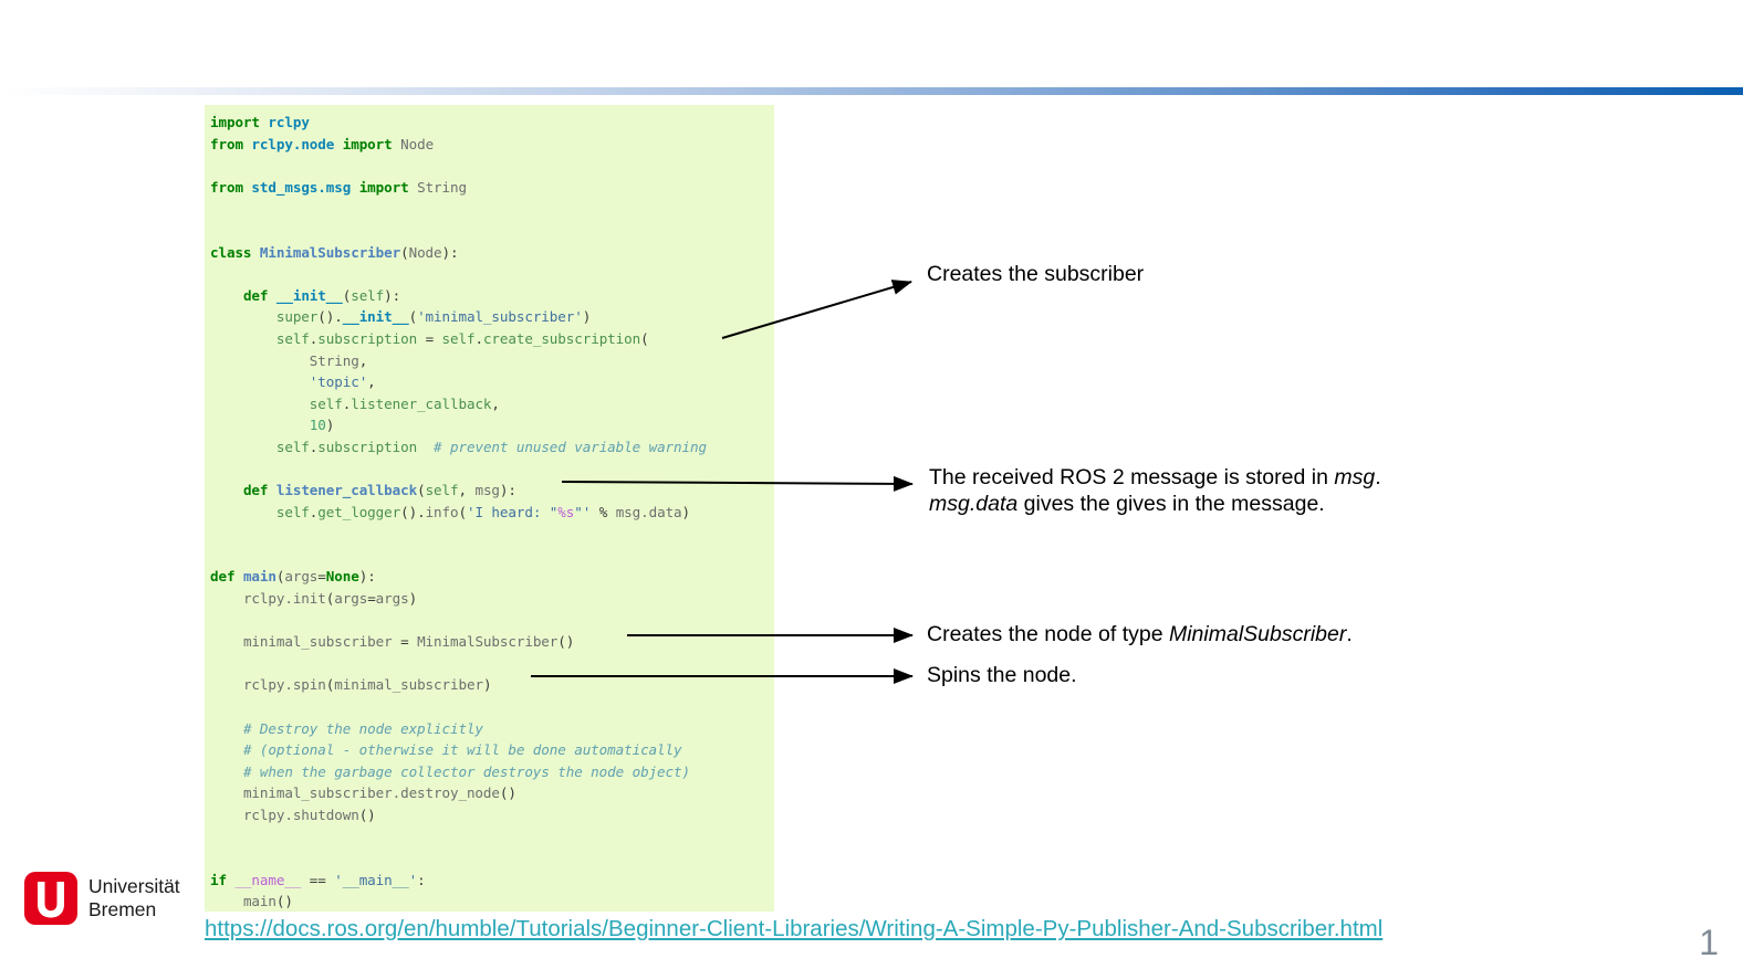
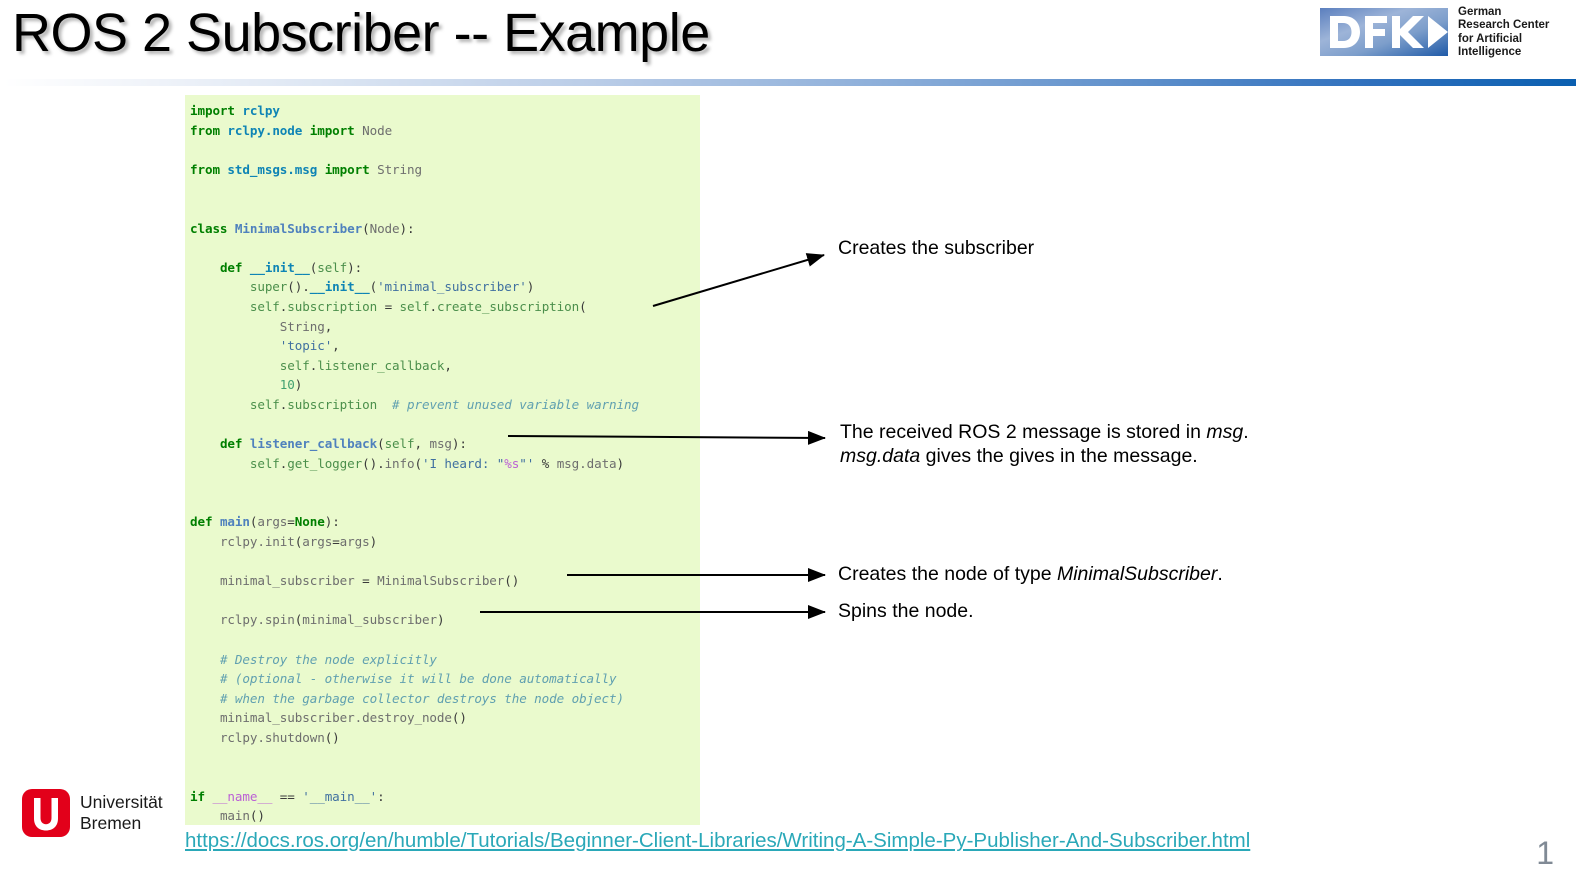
+ ROS 2 Subscriber -- Example
+ German
+ Research Center
+ for Artificial
+ Intelligence
  import rclpy from rclpy.node import Node from std_msgs.msg import String class MinimalSubscriber(Node): def __init__(self): super().__init__('minimal_subscriber') self.subscription = self.create_subscription( String, 'topic', self.listener_callback, 10) self.subscription # prevent unused variable warning def listener_callback(self, msg): self.get_logger().info('I heard: "%s"' % msg.data) def main(args=None): rclpy.init(args=args) minimal_subscriber = MinimalSubscriber() rclpy.spin(minimal_subscriber) # Destroy the node explicitly # (optional - otherwise it will be done automatically # when the garbage collector destroys the node object) minimal_subscriber.destroy_node() rclpy.shutdown() if __name__ == '__main__': main()
  Creates the subscriber
  The received ROS 2 message is stored in msg.
  msg.data gives the gives in the message.
  Creates the node of type MinimalSubscriber.
  Spins the node.
  Universität
  Bremen
  https://docs.ros.org/en/humble/Tutorials/Beginner-Client-Libraries/Writing-A-Simple-Py-Publisher-And-Subscriber.html
  1
